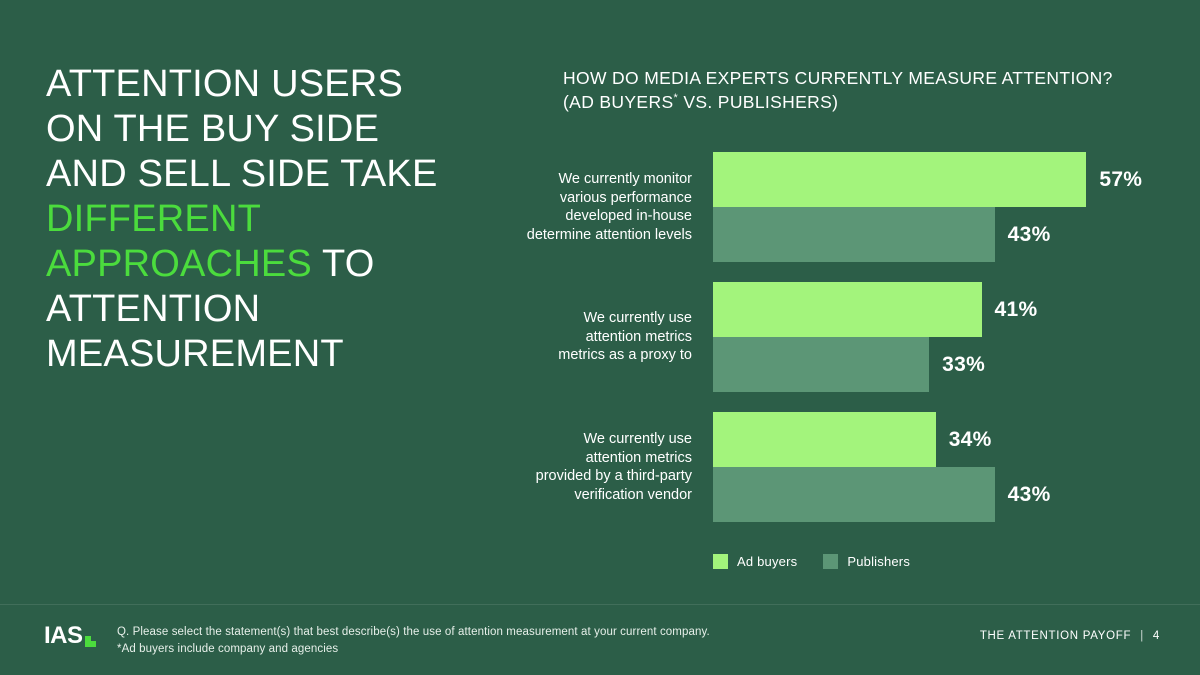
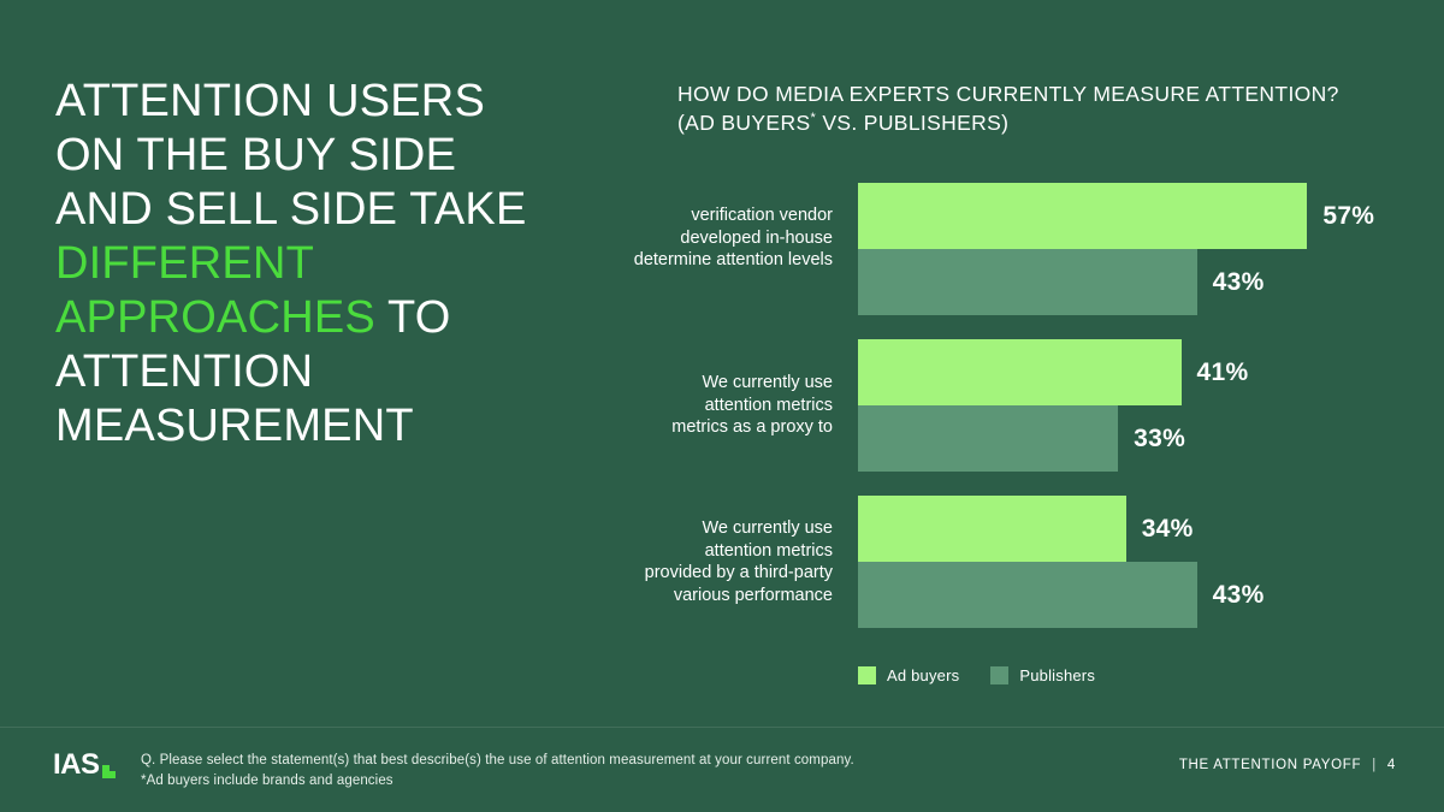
  ATTENTION USERS
  ON THE BUY SIDE
  AND SELL SIDE TAKE
  DIFFERENT
  APPROACHES TO
  ATTENTION
  MEASUREMENT
  HOW DO MEDIA EXPERTS CURRENTLY MEASURE ATTENTION?
  (AD BUYERS* VS. PUBLISHERS)
- We currently monitor
- various performance
+ verification vendor
  developed in-house
  determine attention levels
  57%
  43%
  We currently use
  attention metrics
  metrics as a proxy to
  41%
  33%
  We currently use
  attention metrics
  provided by a third-party
- verification vendor
+ various performance
  34%
  43%
  Ad buyers
  Publishers
  IAS
  Q. Please select the statement(s) that best describe(s) the use of attention measurement at your current company.
- *Ad buyers include company and agencies
+ *Ad buyers include brands and agencies
  THE ATTENTION PAYOFF
  |
  4
